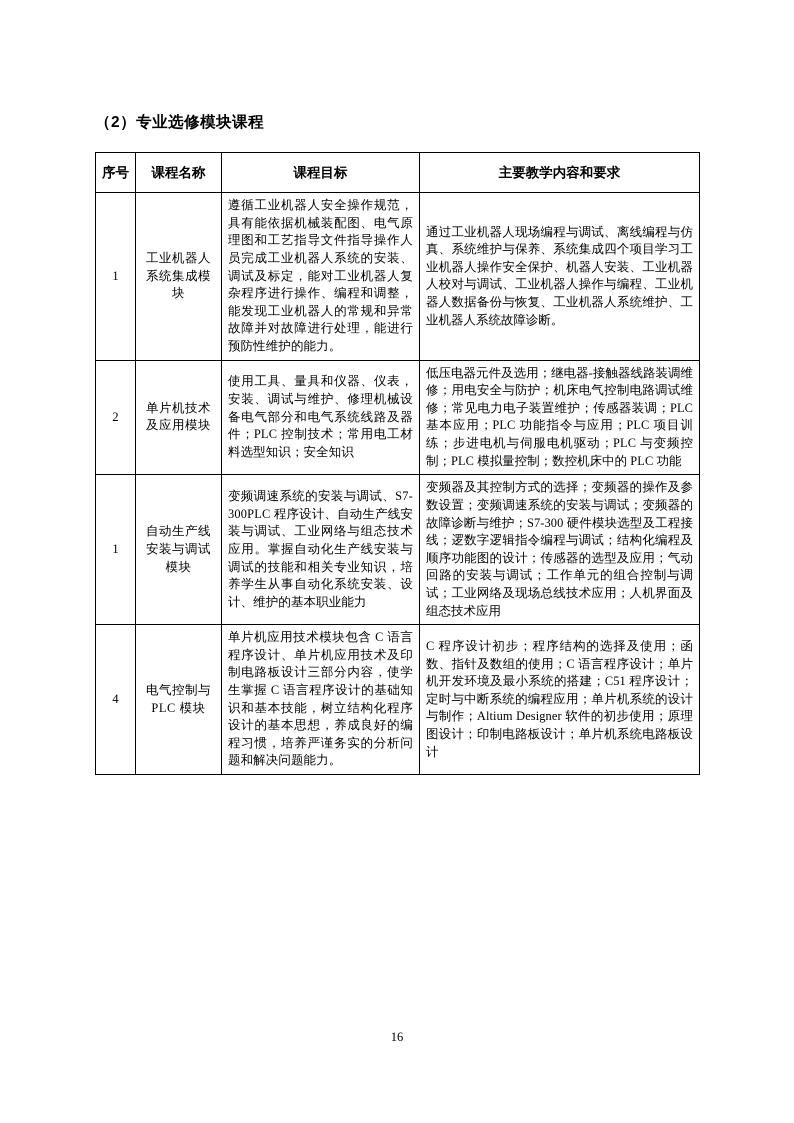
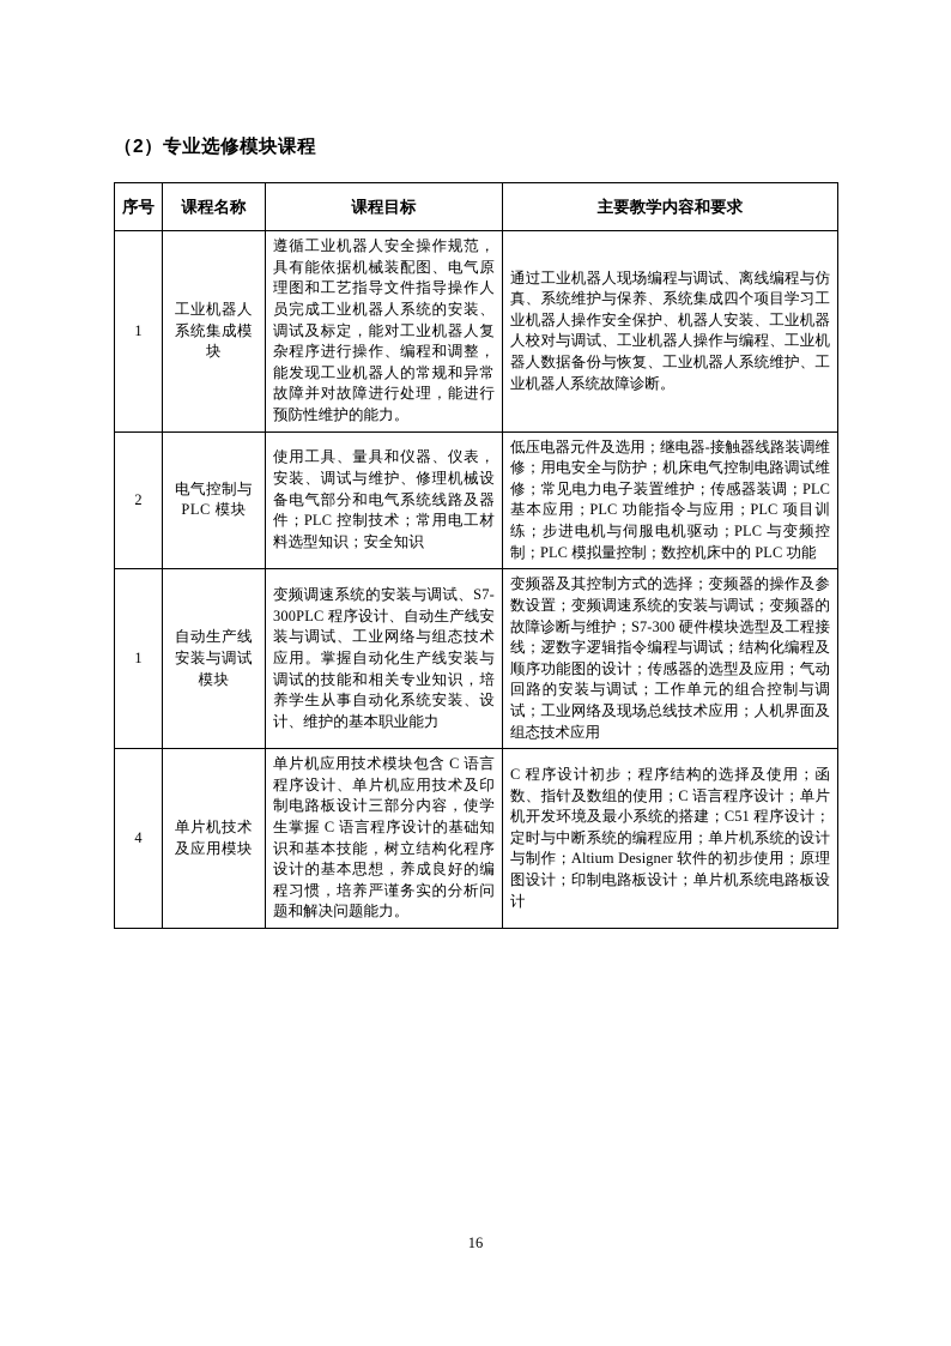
  （2）专业选修模块课程
  序号	课程名称	课程目标	主要教学内容和要求
  1	工业机器人系统集成模块	遵循工业机器人安全操作规范，具有能依据机械装配图、电气原理图和工艺指导文件指导操作人员完成工业机器人系统的安装、调试及标定，能对工业机器人复杂程序进行操作、编程和调整，能发现工业机器人的常规和异常故障并对故障进行处理，能进行预防性维护的能力。	通过工业机器人现场编程与调试、离线编程与仿真、系统维护与保养、系统集成四个项目学习工业机器人操作安全保护、机器人安装、工业机器人校对与调试、工业机器人操作与编程、工业机器人数据备份与恢复、工业机器人系统维护、工业机器人系统故障诊断。
- 2	单片机技术及应用模块	使用工具、量具和仪器、仪表，安装、调试与维护、修理机械设备电气部分和电气系统线路及器件；PLC 控制技术；常用电工材料选型知识；安全知识	低压电器元件及选用；继电器-接触器线路装调维修；用电安全与防护；机床电气控制电路调试维修；常见电力电子装置维护；传感器装调；PLC 基本应用；PLC 功能指令与应用；PLC 项目训练；步进电机与伺服电机驱动；PLC 与变频控制；PLC 模拟量控制；数控机床中的 PLC 功能
+ 2	电气控制与 PLC 模块	使用工具、量具和仪器、仪表，安装、调试与维护、修理机械设备电气部分和电气系统线路及器件；PLC 控制技术；常用电工材料选型知识；安全知识	低压电器元件及选用；继电器-接触器线路装调维修；用电安全与防护；机床电气控制电路调试维修；常见电力电子装置维护；传感器装调；PLC 基本应用；PLC 功能指令与应用；PLC 项目训练；步进电机与伺服电机驱动；PLC 与变频控制；PLC 模拟量控制；数控机床中的 PLC 功能
  1	自动生产线安装与调试模块	变频调速系统的安装与调试、S7-300PLC 程序设计、自动生产线安装与调试、工业网络与组态技术应用。掌握自动化生产线安装与调试的技能和相关专业知识，培养学生从事自动化系统安装、设计、维护的基本职业能力	变频器及其控制方式的选择；变频器的操作及参数设置；变频调速系统的安装与调试；变频器的故障诊断与维护；S7-300 硬件模块选型及工程接线；逻数字逻辑指令编程与调试；结构化编程及顺序功能图的设计；传感器的选型及应用；气动回路的安装与调试；工作单元的组合控制与调试；工业网络及现场总线技术应用；人机界面及组态技术应用
- 4	电气控制与 PLC 模块	单片机应用技术模块包含 C 语言程序设计、单片机应用技术及印制电路板设计三部分内容，使学生掌握 C 语言程序设计的基础知识和基本技能，树立结构化程序设计的基本思想，养成良好的编程习惯，培养严谨务实的分析问题和解决问题能力。	C 程序设计初步；程序结构的选择及使用；函数、指针及数组的使用；C 语言程序设计；单片机开发环境及最小系统的搭建；C51 程序设计；定时与中断系统的编程应用；单片机系统的设计与制作；Altium Designer 软件的初步使用；原理图设计；印制电路板设计；单片机系统电路板设计
+ 4	单片机技术及应用模块	单片机应用技术模块包含 C 语言程序设计、单片机应用技术及印制电路板设计三部分内容，使学生掌握 C 语言程序设计的基础知识和基本技能，树立结构化程序设计的基本思想，养成良好的编程习惯，培养严谨务实的分析问题和解决问题能力。	C 程序设计初步；程序结构的选择及使用；函数、指针及数组的使用；C 语言程序设计；单片机开发环境及最小系统的搭建；C51 程序设计；定时与中断系统的编程应用；单片机系统的设计与制作；Altium Designer 软件的初步使用；原理图设计；印制电路板设计；单片机系统电路板设计
  16
